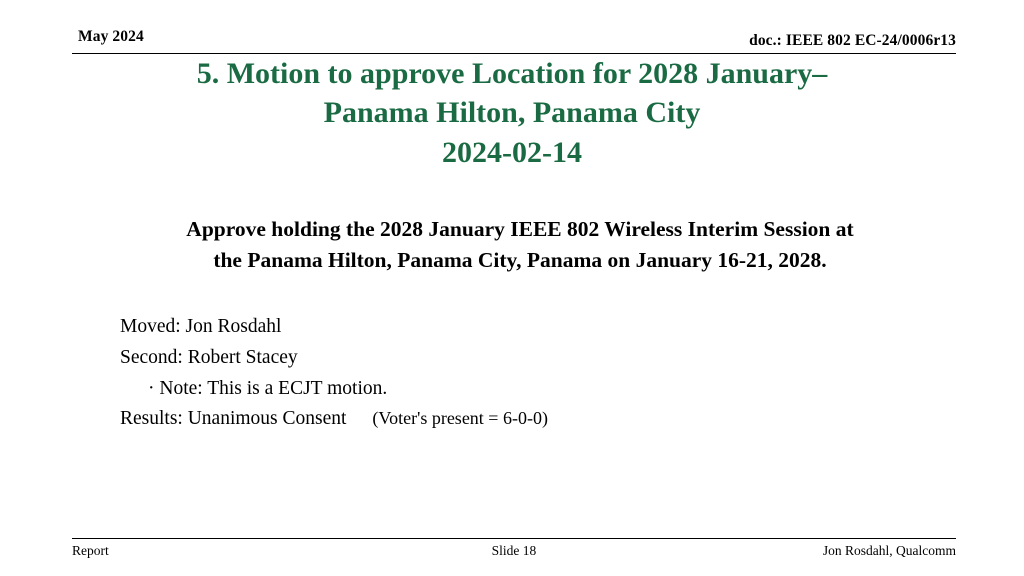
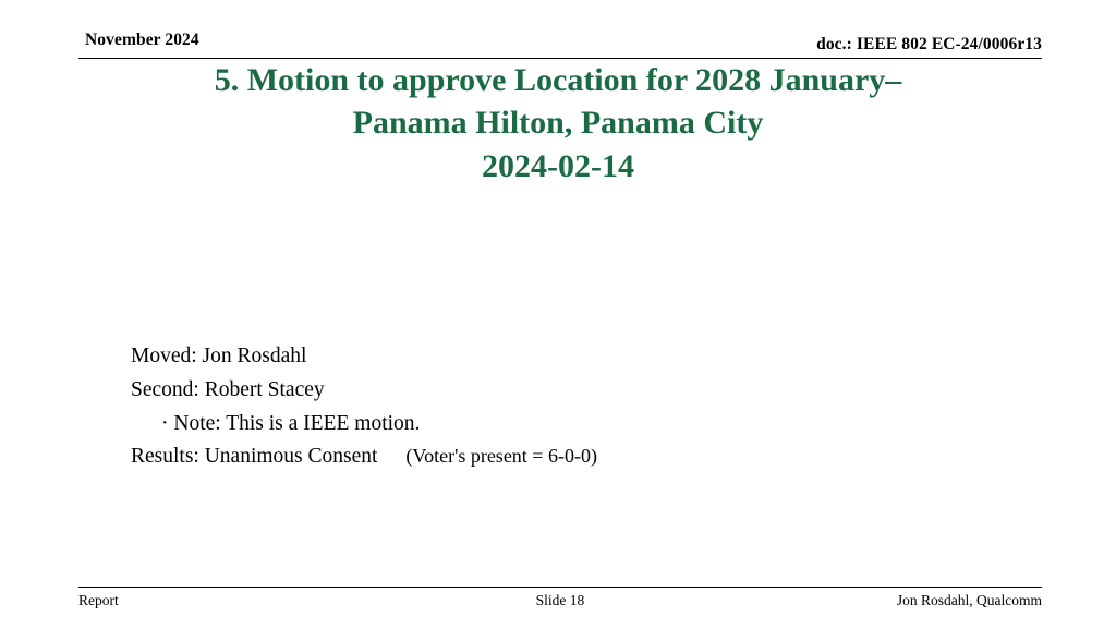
- May 2024
+ November 2024
  doc.: IEEE 802 EC-24/0006r13
  5. Motion to approve Location for 2028 January–
  Panama Hilton, Panama City
  2024-02-14
- Approve holding the 2028 January IEEE 802 Wireless Interim Session at
- the Panama Hilton, Panama City, Panama on January 16-21, 2028.
  Moved: Jon Rosdahl
  Second: Robert Stacey
- · Note: This is a ECJT motion.
+ · Note: This is a IEEE motion.
  Results: Unanimous Consent (Voter's present = 6-0-0)
  Report
  Slide 18
  Jon Rosdahl, Qualcomm
